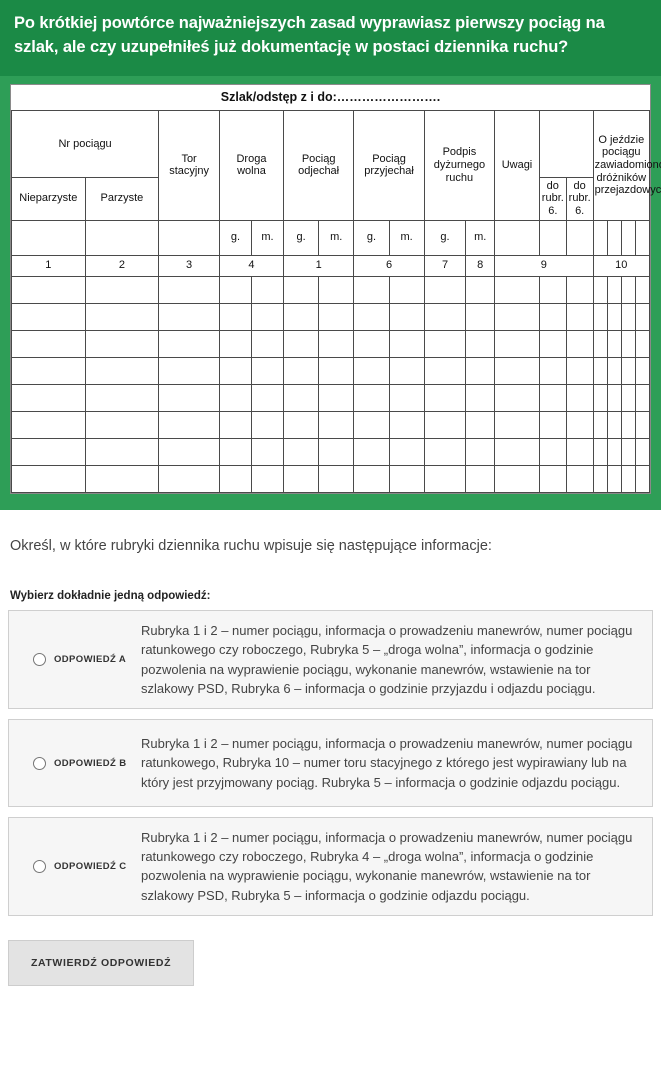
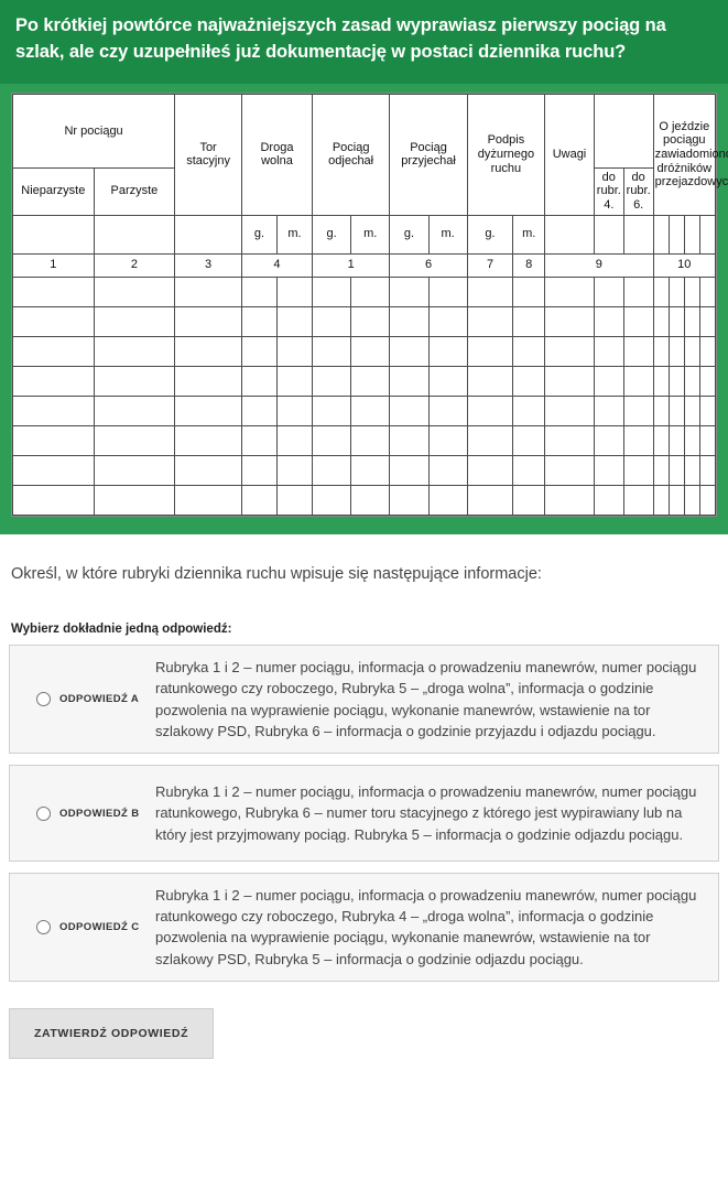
  Po krótkiej powtórce najważniejszych zasad wyprawiasz pierwszy pociąg na szlak, ale czy uzupełniłeś już dokumentację w postaci dziennika ruchu?
- Szlak/odstęp z i do:…………………….
  Nr pociągu	Tor stacyjny	Droga wolna	Pociąg odjechał	Pociąg przyjechał	Podpis dyżurnego ruchu	Uwagi		O jeździe pociągu zawiadomion dróżników przejazdowyc
- Nieparzyste	Parzyste	do rubr. 6.	do rubr. 6.
+ Nieparzyste	Parzyste	do rubr. 4.	do rubr. 6.
  			g.	m.	g.	m.	g.	m.	g.	m.
  1	2	3	4	1	6	7	8	9	10
  Określ, w które rubryki dziennika ruchu wpisuje się następujące informacje:
  Wybierz dokładnie jedną odpowiedź:
  ODPOWIEDŹ A
  Rubryka 1 i 2 – numer pociągu, informacja o prowadzeniu manewrów, numer pociągu ratunkowego czy roboczego, Rubryka 5 – „droga wolna”, informacja o godzinie pozwolenia na wyprawienie pociągu, wykonanie manewrów, wstawienie na tor szlakowy PSD, Rubryka 6 – informacja o godzinie przyjazdu i odjazdu pociągu.
  ODPOWIEDŹ B
- Rubryka 1 i 2 – numer pociągu, informacja o prowadzeniu manewrów, numer pociągu ratunkowego, Rubryka 10 – numer toru stacyjnego z którego jest wypirawiany lub na który jest przyjmowany pociąg. Rubryka 5 – informacja o godzinie odjazdu pociągu.
+ Rubryka 1 i 2 – numer pociągu, informacja o prowadzeniu manewrów, numer pociągu ratunkowego, Rubryka 6 – numer toru stacyjnego z którego jest wypirawiany lub na który jest przyjmowany pociąg. Rubryka 5 – informacja o godzinie odjazdu pociągu.
  ODPOWIEDŹ C
  Rubryka 1 i 2 – numer pociągu, informacja o prowadzeniu manewrów, numer pociągu ratunkowego czy roboczego, Rubryka 4 – „droga wolna”, informacja o godzinie pozwolenia na wyprawienie pociągu, wykonanie manewrów, wstawienie na tor szlakowy PSD, Rubryka 5 – informacja o godzinie odjazdu pociągu.
  ZATWIERDŹ ODPOWIEDŹ
